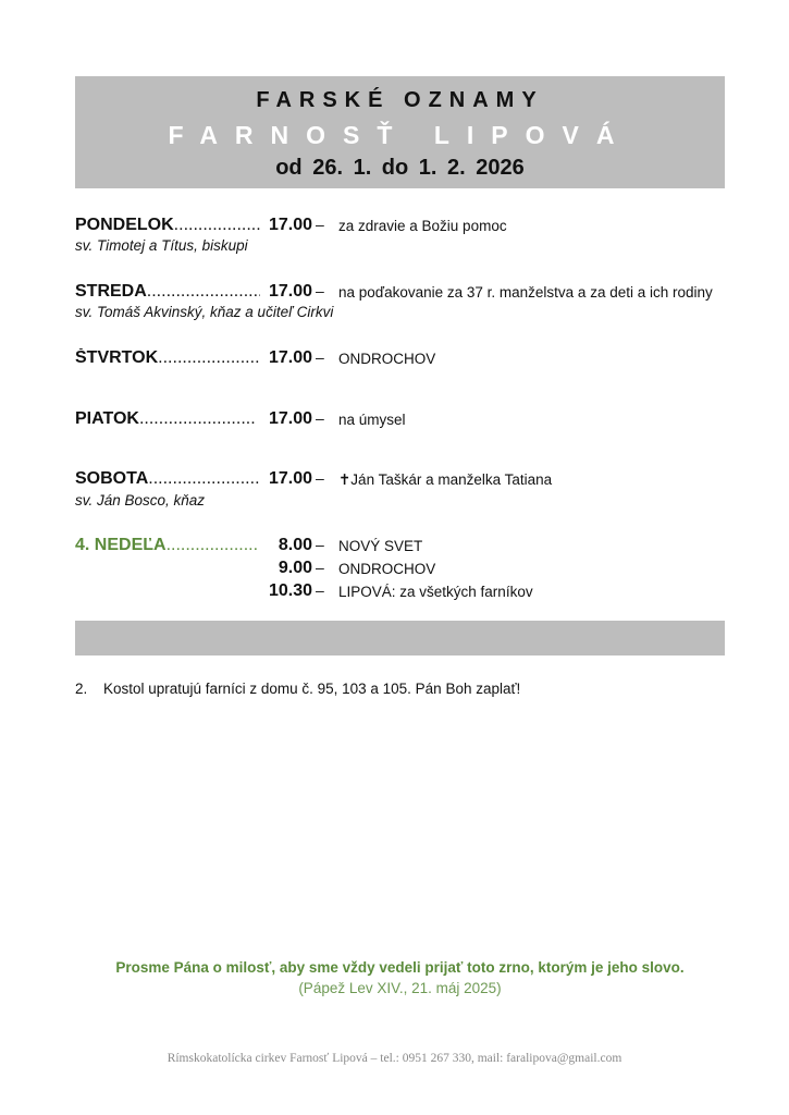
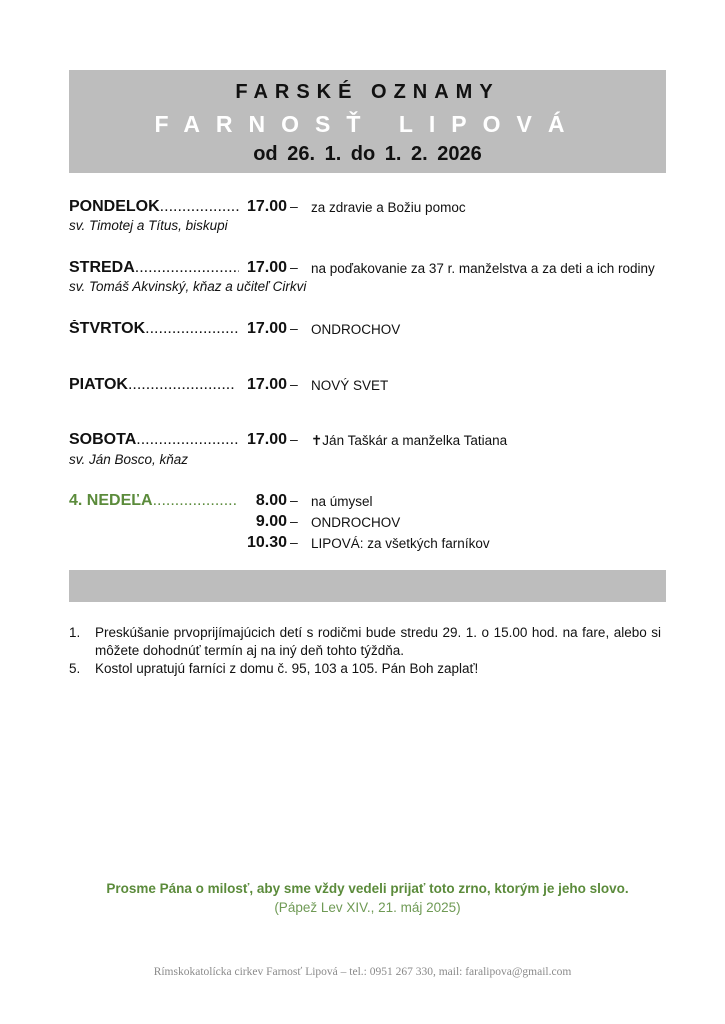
  FARSKÉ OZNAMY
  FARNOSŤ LIPOVÁ
  od 26. 1. do 1. 2. 2026
  PONDELOK..................
  17.00
  –
  za zdravie a Božiu pomoc
  sv. Timotej a Títus, biskupi
  STREDA.......................
  17.00
  –
  na poďakovanie za 37 r. manželstva a za deti a ich rodiny
  sv. Tomáš Akvinský, kňaz a učiteľ Cirkvi
  ŠTVRTOK.....................
  17.00
  –
  ONDROCHOV
  PIATOK........................
  17.00
  –
- na úmysel
+ NOVÝ SVET
  SOBOTA.......................
  17.00
  –
  ✝Ján Taškár a manželka Tatiana
  sv. Ján Bosco, kňaz
  4. NEDEĽA...................
  8.00
  –
- NOVÝ SVET
+ na úmysel
  9.00
  –
  ONDROCHOV
  10.30
  –
  LIPOVÁ: za všetkých farníkov
+ 1.
+ Preskúšanie prvoprijímajúcich detí s rodičmi bude stredu 29. 1. o 15.00 hod. na fare, alebo si môžete dohodnúť termín aj na iný deň tohto týždňa.
- 2.
+ 5.
  Kostol upratujú farníci z domu č. 95, 103 a 105. Pán Boh zaplať!
  Prosme Pána o milosť, aby sme vždy vedeli prijať toto zrno, ktorým je jeho slovo.
  (Pápež Lev XIV., 21. máj 2025)
  Rímskokatolícka cirkev Farnosť Lipová – tel.: 0951 267 330, mail: faralipova@gmail.com
